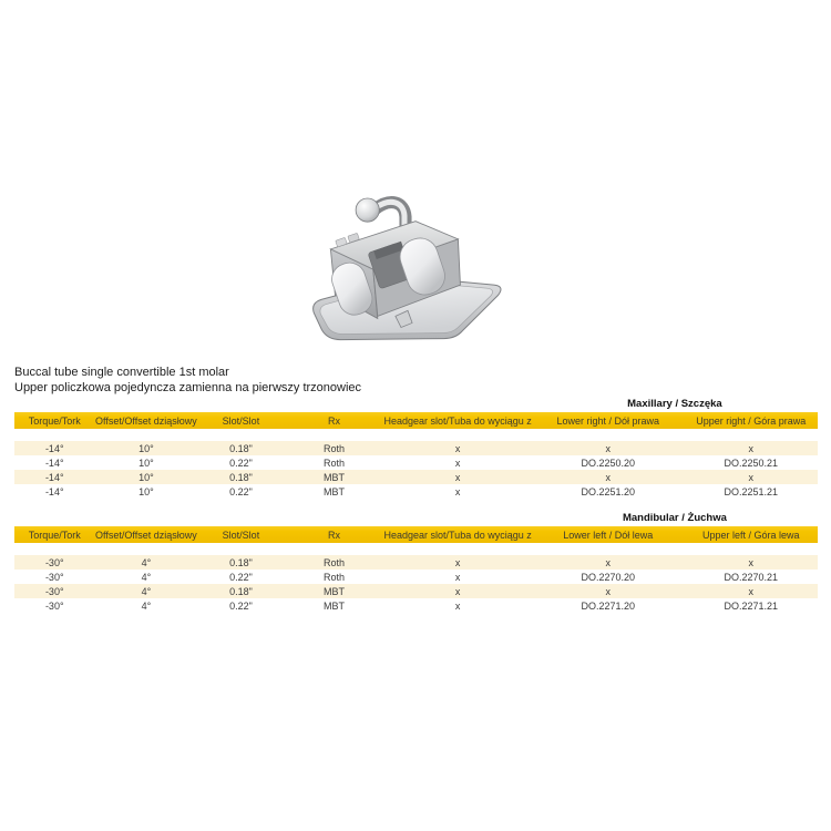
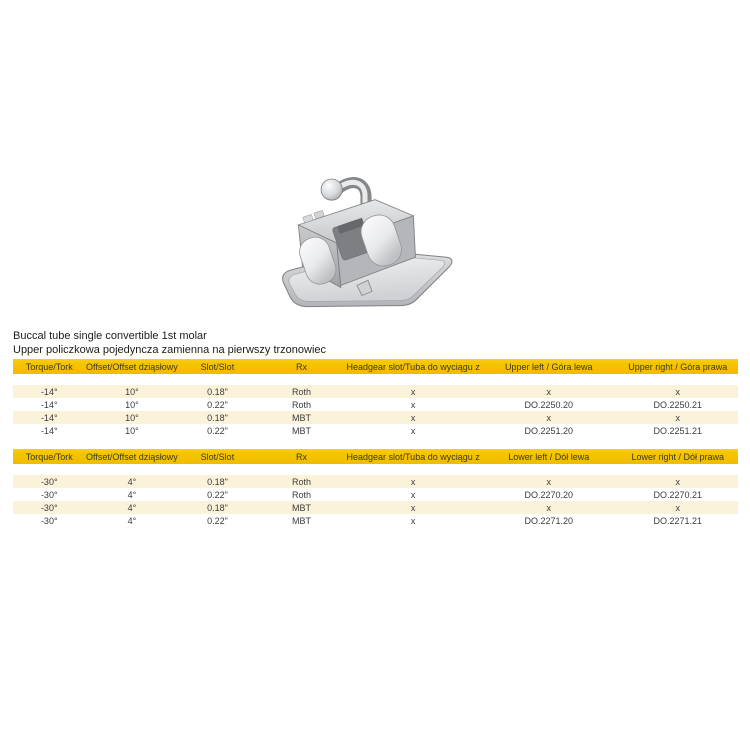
  Buccal tube single convertible 1st molar
  Upper policzkowa pojedyncza zamienna na pierwszy trzonowiec
- Maxillary / Szczęka
  Torque/Tork
  Offset/Offset dziąsłowy
  Slot/Slot
  Rx
  Headgear slot/Tuba do wyciągu z
- Lower right / Dół prawa
+ Upper left / Góra lewa
  Upper right / Góra prawa
  -14°
  10°
  0.18"
  Roth
  x
  x
  x
  -14°
  10°
  0.22"
  Roth
  x
  DO.2250.20
  DO.2250.21
  -14°
  10°
  0.18"
  MBT
  x
  x
  x
  -14°
  10°
  0.22"
  MBT
  x
  DO.2251.20
  DO.2251.21
- Mandibular / Żuchwa
  Torque/Tork
  Offset/Offset dziąsłowy
  Slot/Slot
  Rx
  Headgear slot/Tuba do wyciągu z
  Lower left / Dół lewa
- Upper left / Góra lewa
+ Lower right / Dół prawa
  -30°
  4°
  0.18"
  Roth
  x
  x
  x
  -30°
  4°
  0.22"
  Roth
  x
  DO.2270.20
  DO.2270.21
  -30°
  4°
  0.18"
  MBT
  x
  x
  x
  -30°
  4°
  0.22"
  MBT
  x
  DO.2271.20
  DO.2271.21
